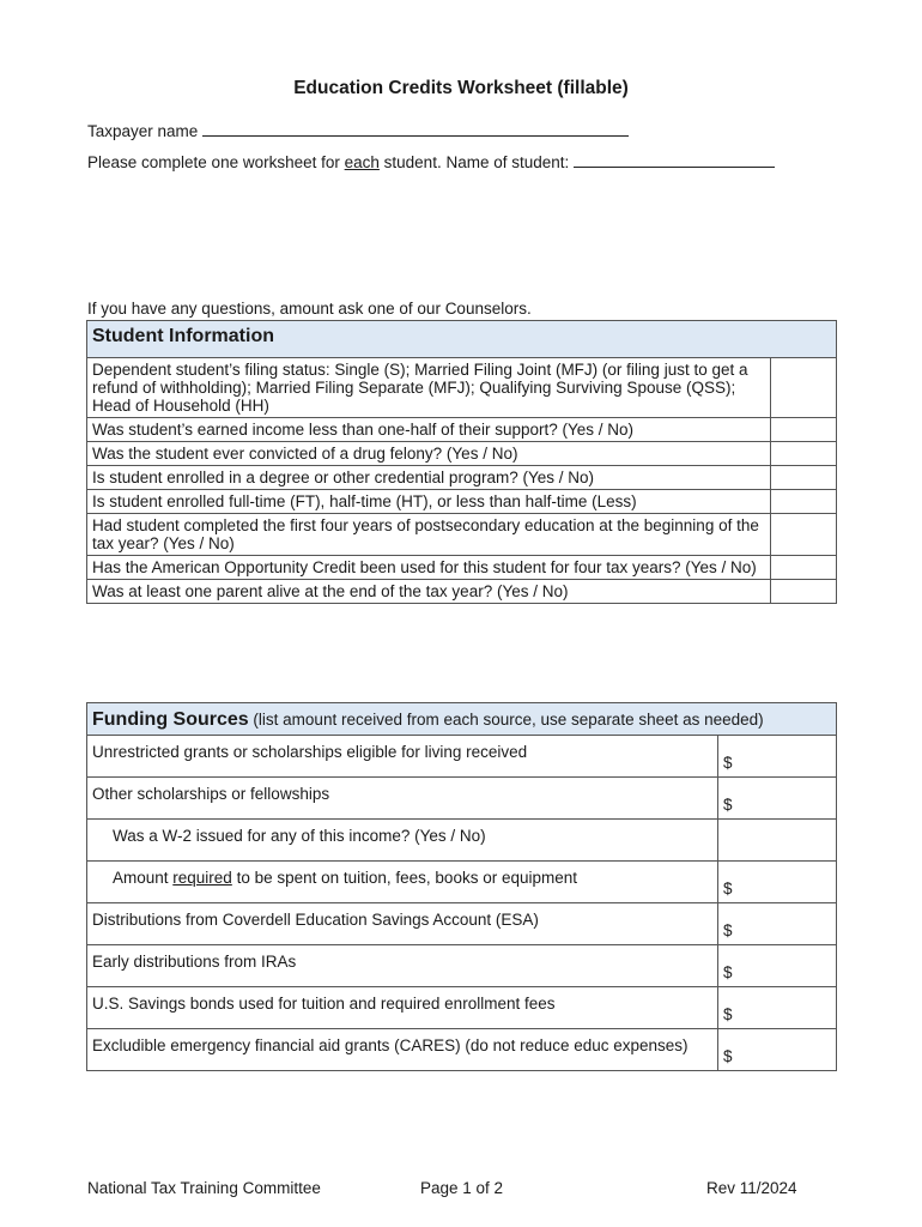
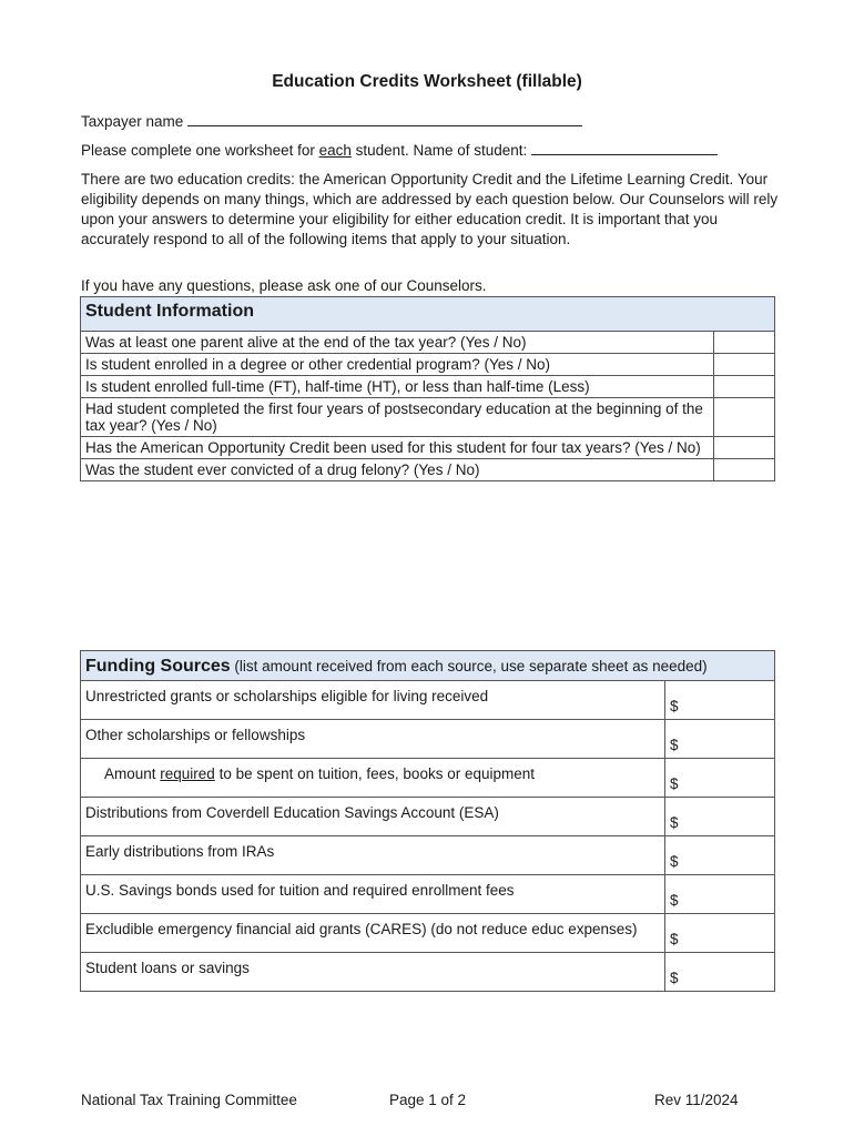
  Education Credits Worksheet (fillable)
  Taxpayer name
  Please complete one worksheet for each student. Name of student:
+ There are two education credits: the American Opportunity Credit and the Lifetime Learning Credit. Your eligibility depends on many things, which are addressed by each question below. Our Counselors will rely upon your answers to determine your eligibility for either education credit. It is important that you accurately respond to all of the following items that apply to your situation.
- If you have any questions, amount ask one of our Counselors.
+ If you have any questions, please ask one of our Counselors.
  Student Information
- Dependent student’s filing status: Single (S); Married Filing Joint (MFJ) (or filing just to get a refund of withholding); Married Filing Separate (MFJ); Qualifying Surviving Spouse (QSS); Head of Household (HH)
- Was student’s earned income less than one-half of their support? (Yes / No)
- Was the student ever convicted of a drug felony? (Yes / No)
+ Was at least one parent alive at the end of the tax year? (Yes / No)
  Is student enrolled in a degree or other credential program? (Yes / No)
  Is student enrolled full-time (FT), half-time (HT), or less than half-time (Less)
  Had student completed the first four years of postsecondary education at the beginning of the tax year? (Yes / No)
  Has the American Opportunity Credit been used for this student for four tax years? (Yes / No)
- Was at least one parent alive at the end of the tax year? (Yes / No)
+ Was the student ever convicted of a drug felony? (Yes / No)
  Funding Sources (list amount received from each source, use separate sheet as needed)
  Unrestricted grants or scholarships eligible for living received	$
  Other scholarships or fellowships	$
- Was a W-2 issued for any of this income? (Yes / No)
  Amount required to be spent on tuition, fees, books or equipment	$
  Distributions from Coverdell Education Savings Account (ESA)	$
  Early distributions from IRAs	$
  U.S. Savings bonds used for tuition and required enrollment fees	$
  Excludible emergency financial aid grants (CARES) (do not reduce educ expenses)	$
+ Student loans or savings	$
  National Tax Training Committee
  Page 1 of 2
  Rev 11/2024
